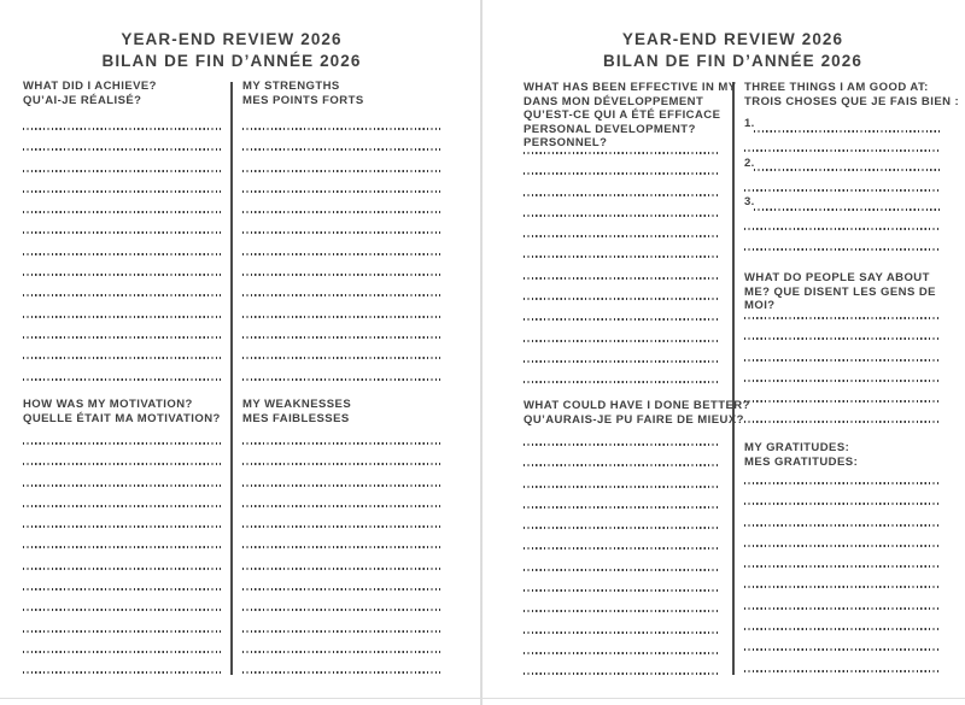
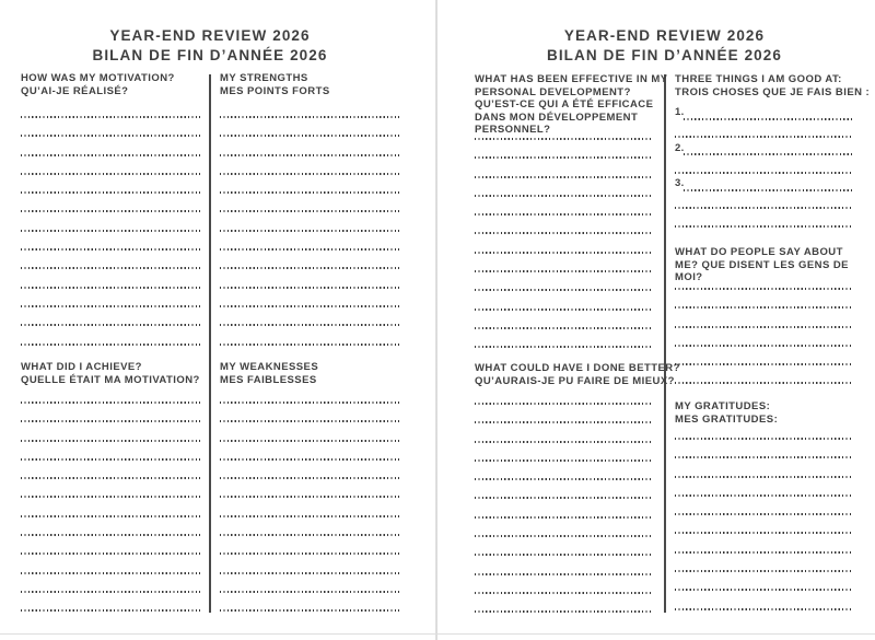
  YEAR-END REVIEW 2026
  BILAN DE FIN D’ANNÉE 2026
- WHAT DID I ACHIEVE?
+ HOW WAS MY MOTIVATION?
  QU’AI-JE RÉALISÉ?
- HOW WAS MY MOTIVATION?
+ WHAT DID I ACHIEVE?
  QUELLE ÉTAIT MA MOTIVATION?
  MY STRENGTHS
  MES POINTS FORTS
  MY WEAKNESSES
  MES FAIBLESSES
  YEAR-END REVIEW 2026
  BILAN DE FIN D’ANNÉE 2026
  WHAT HAS BEEN EFFECTIVE IN MY
- DANS MON DÉVELOPPEMENT
+ PERSONAL DEVELOPMENT?
  QU’EST-CE QUI A ÉTÉ EFFICACE
- PERSONAL DEVELOPMENT?
+ DANS MON DÉVELOPPEMENT
  WHAT COULD HAVE I DONE BETTER
  QU’AURAIS-JE PU FAIRE DE MIEUX?
  THREE THINGS I AM GOOD AT:
  TROIS CHOSES QUE JE FAIS BIEN :
  1.
  2.
  3.
  WHAT DO PEOPLE SAY ABOUT
  ME? QUE DISENT LES GENS DE
  MY GRATITUDES:
  MES GRATITUDES:
